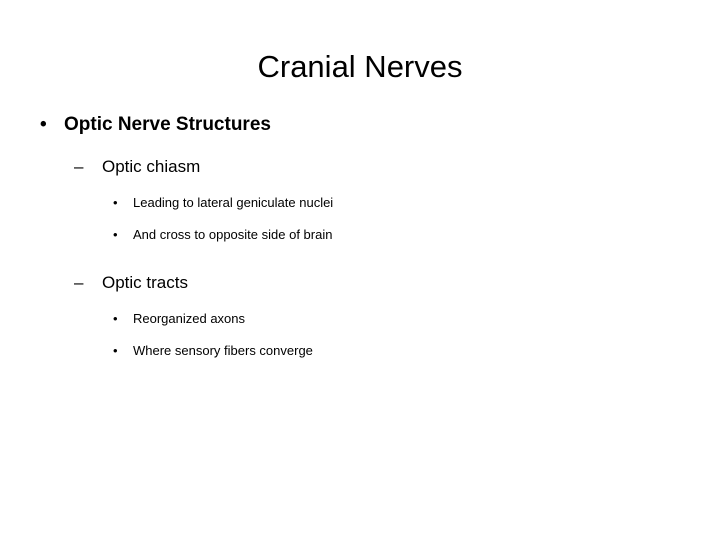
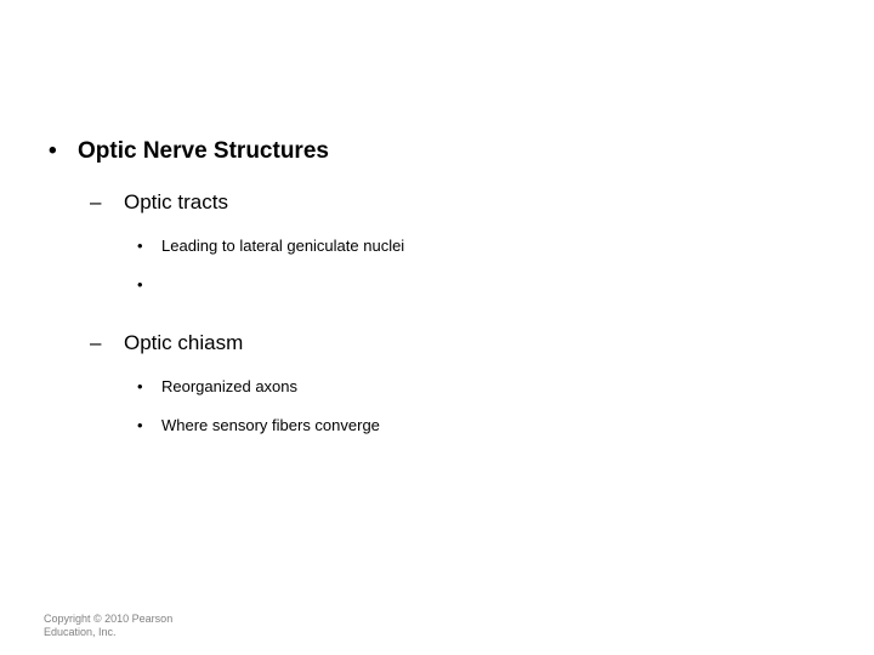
- Cranial Nerves
  •
  Optic Nerve Structures
  –
- Optic chiasm
+ Optic tracts
  •
  Leading to lateral geniculate nuclei
  •
- And cross to opposite side of brain
  –
- Optic tracts
+ Optic chiasm
  •
  Reorganized axons
  •
  Where sensory fibers converge
+ Copyright © 2010 Pearson
+ Education, Inc.
